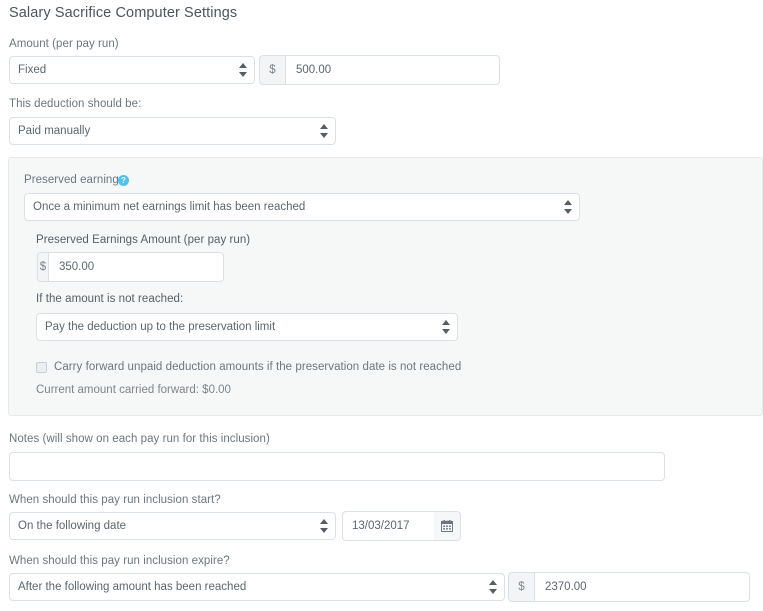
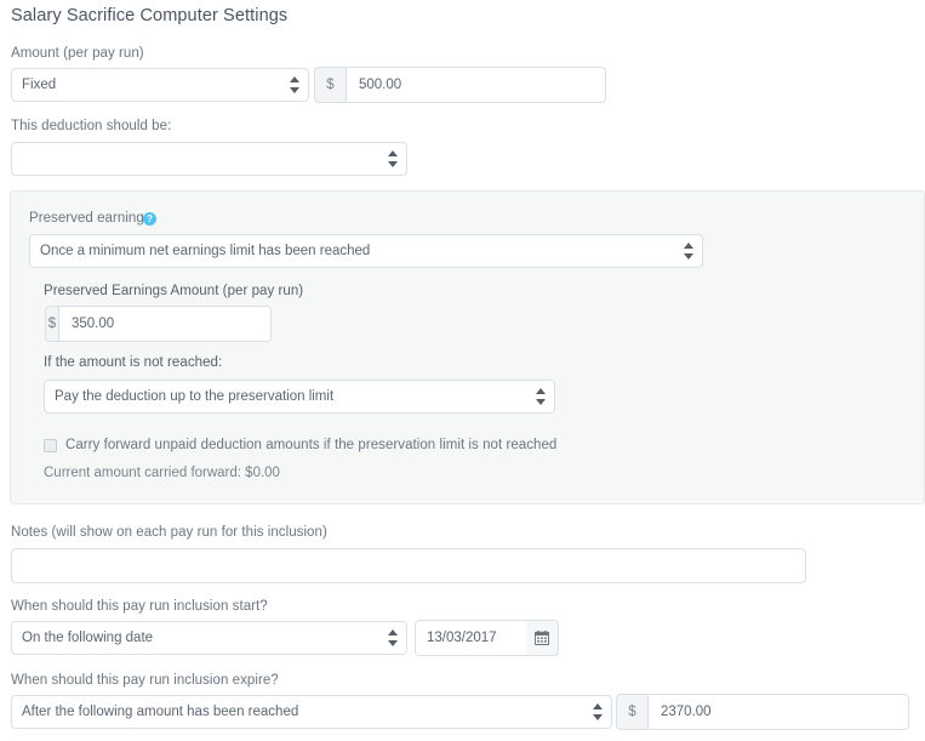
  Salary Sacrifice Computer Settings
  Amount (per pay run)
  Fixed
  $
  500.00
  This deduction should be:
- Paid manually
  Preserved earning
  ?
  Once a minimum net earnings limit has been reached
  Preserved Earnings Amount (per pay run)
  $
  350.00
  If the amount is not reached:
  Pay the deduction up to the preservation limit
- Carry forward unpaid deduction amounts if the preservation date is not reached
+ Carry forward unpaid deduction amounts if the preservation limit is not reached
  Current amount carried forward: $0.00
  Notes (will show on each pay run for this inclusion)
  When should this pay run inclusion start?
  On the following date
  13/03/2017
  When should this pay run inclusion expire?
  After the following amount has been reached
  $
  2370.00
